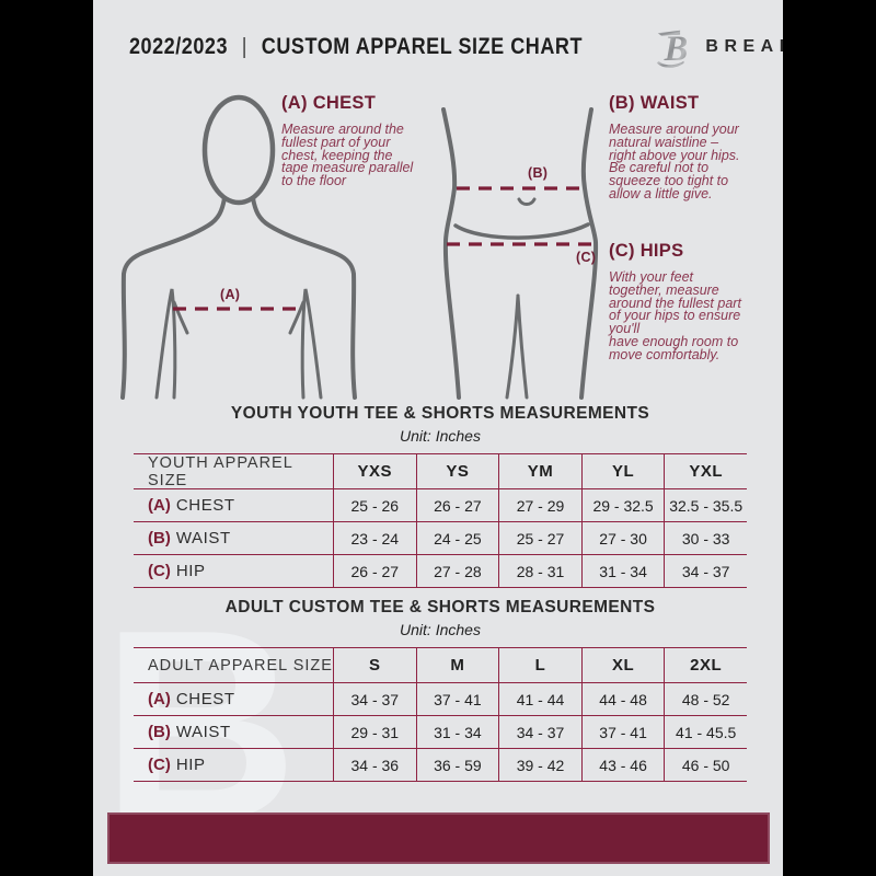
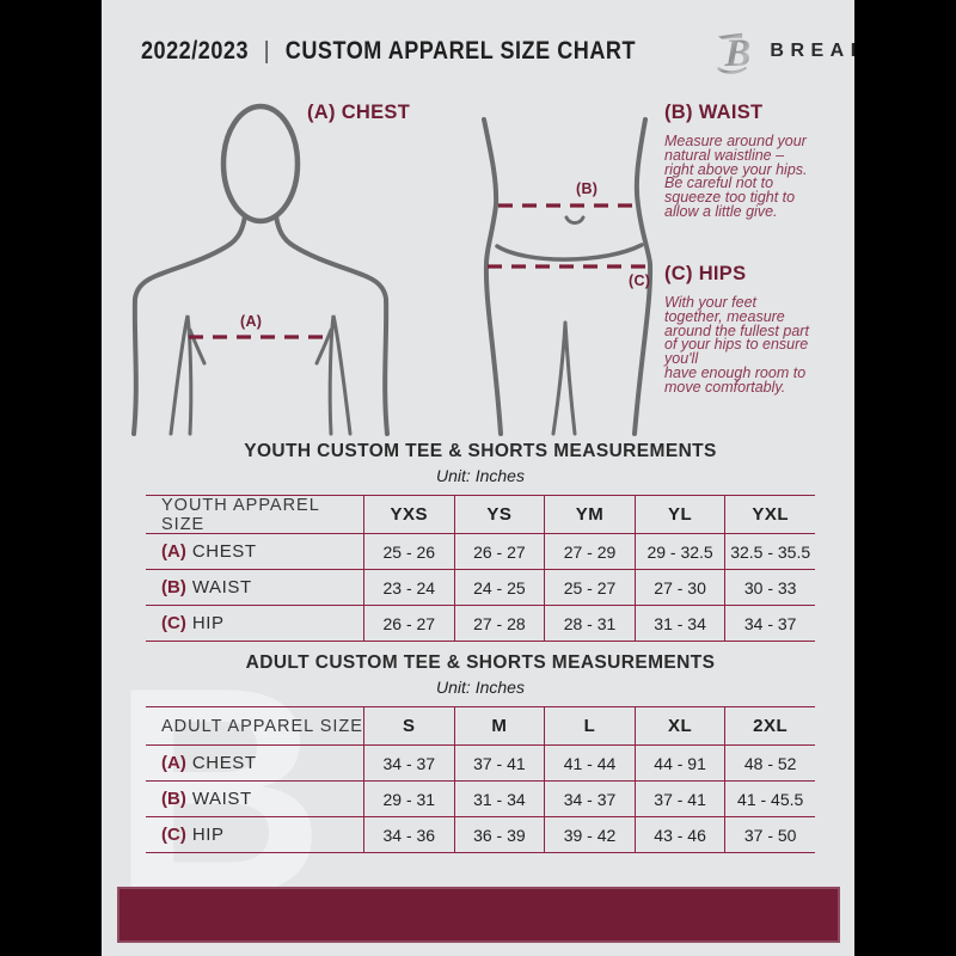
  B
  2022/2023
  |
  CUSTOM APPAREL SIZE CHART
  B
  (A)
  (B)
  (C)
  (A) CHEST
- Measure around the
- fullest part of your
- chest, keeping the
- tape measure parallel
- to the floor
  (B) WAIST
  Measure around your
  natural waistline –
  right above your hips.
  Be careful not to
  squeeze too tight to
  allow a little give.
  (C) HIPS
  With your feet
  together, measure
  around the fullest part
  of your hips to ensure
  you'll
  have enough room to
  move comfortably.
- YOUTH YOUTH TEE & SHORTS MEASUREMENTS
+ YOUTH CUSTOM TEE & SHORTS MEASUREMENTS
  Unit: Inches
  YOUTH APPAREL SIZE
  YXS
  YS
  YM
  YL
  YXL
  (A)
  CHEST
  25 - 26
  26 - 27
  27 - 29
  29 - 32.5
  32.5 - 35.5
  (B)
  WAIST
  23 - 24
  24 - 25
  25 - 27
  27 - 30
  30 - 33
  (C)
  HIP
  26 - 27
  27 - 28
  28 - 31
  31 - 34
  34 - 37
  ADULT CUSTOM TEE & SHORTS MEASUREMENTS
  Unit: Inches
  ADULT APPAREL SIZE
  S
  M
  L
  XL
  2XL
  (A)
  CHEST
  34 - 37
  37 - 41
  41 - 44
- 44 - 48
+ 44 - 91
  48 - 52
  (B)
  WAIST
  29 - 31
  31 - 34
  34 - 37
  37 - 41
  41 - 45.5
  (C)
  HIP
  34 - 36
- 36 - 59
+ 36 - 39
  39 - 42
  43 - 46
- 46 - 50
+ 37 - 50
